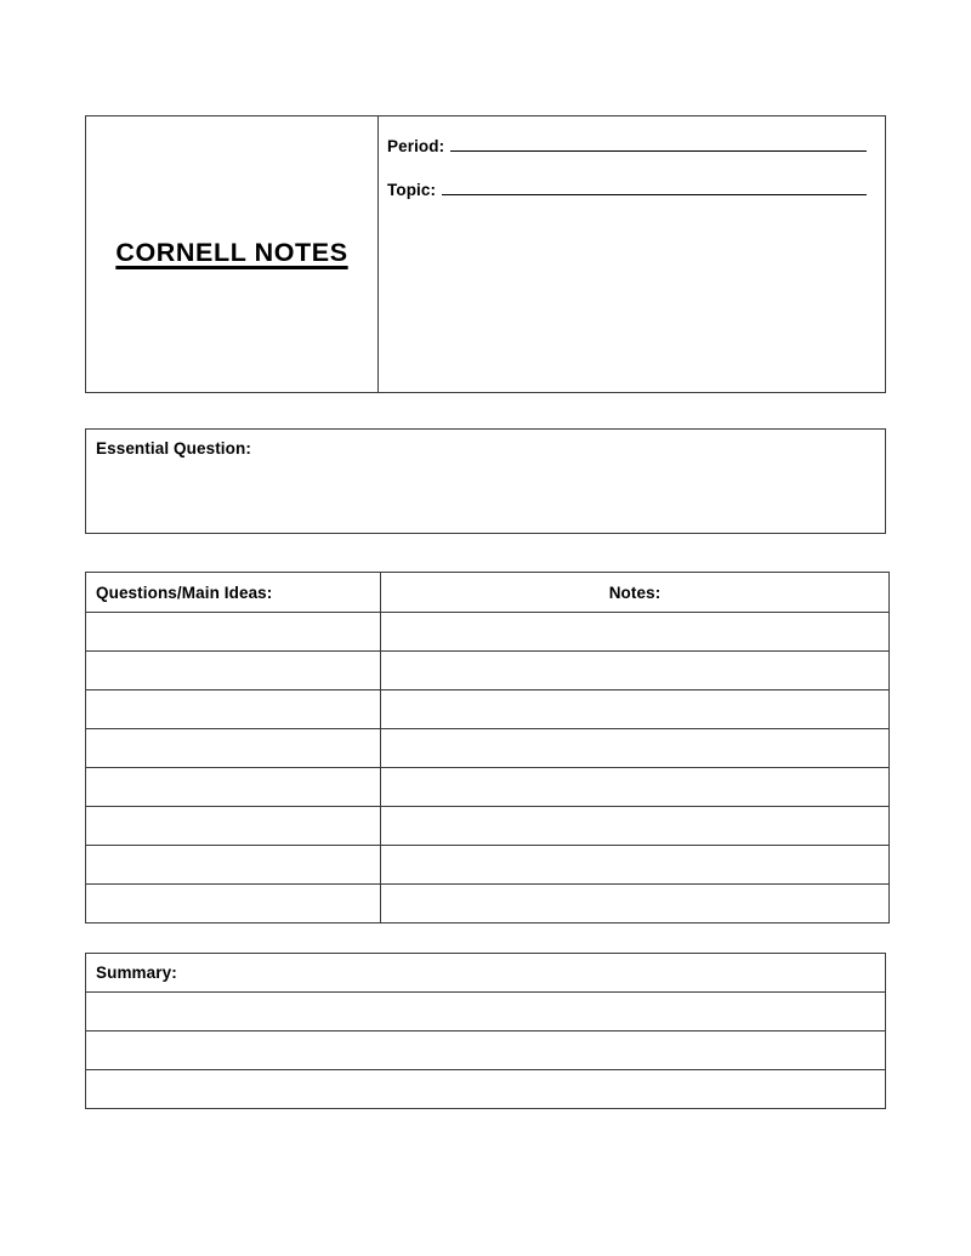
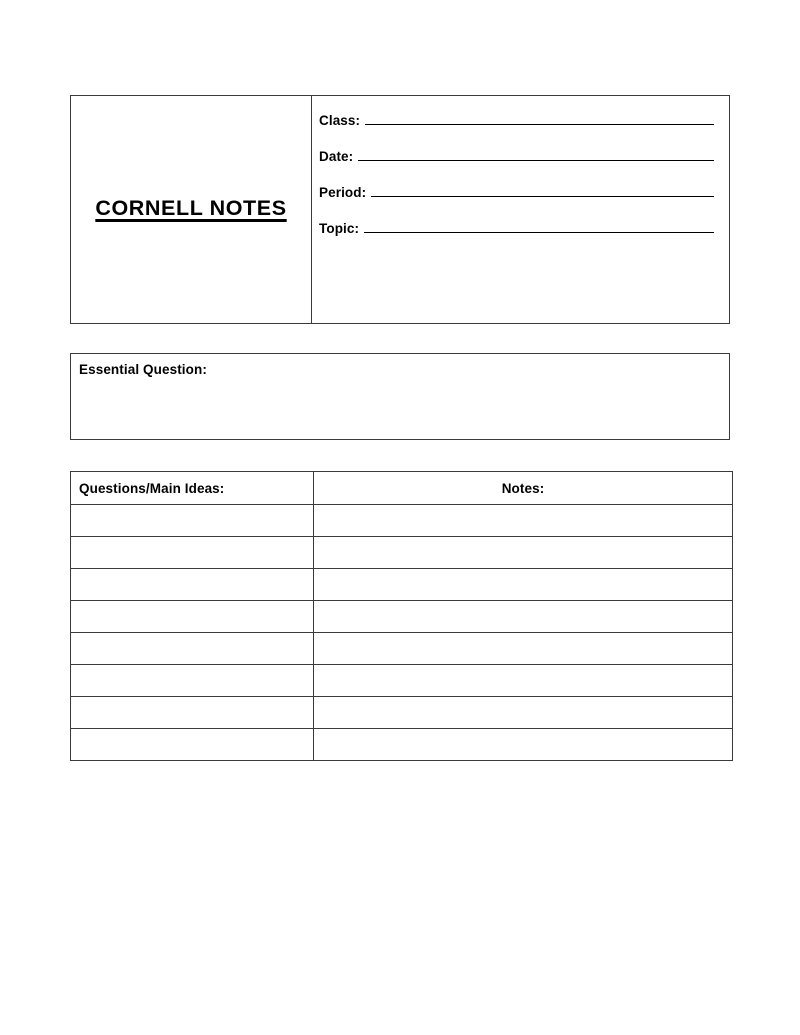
  CORNELL NOTES
+ Class:
+ Date:
  Period:
  Topic:
  Essential Question:
  Questions/Main Ideas:	Notes:
- Summary:
